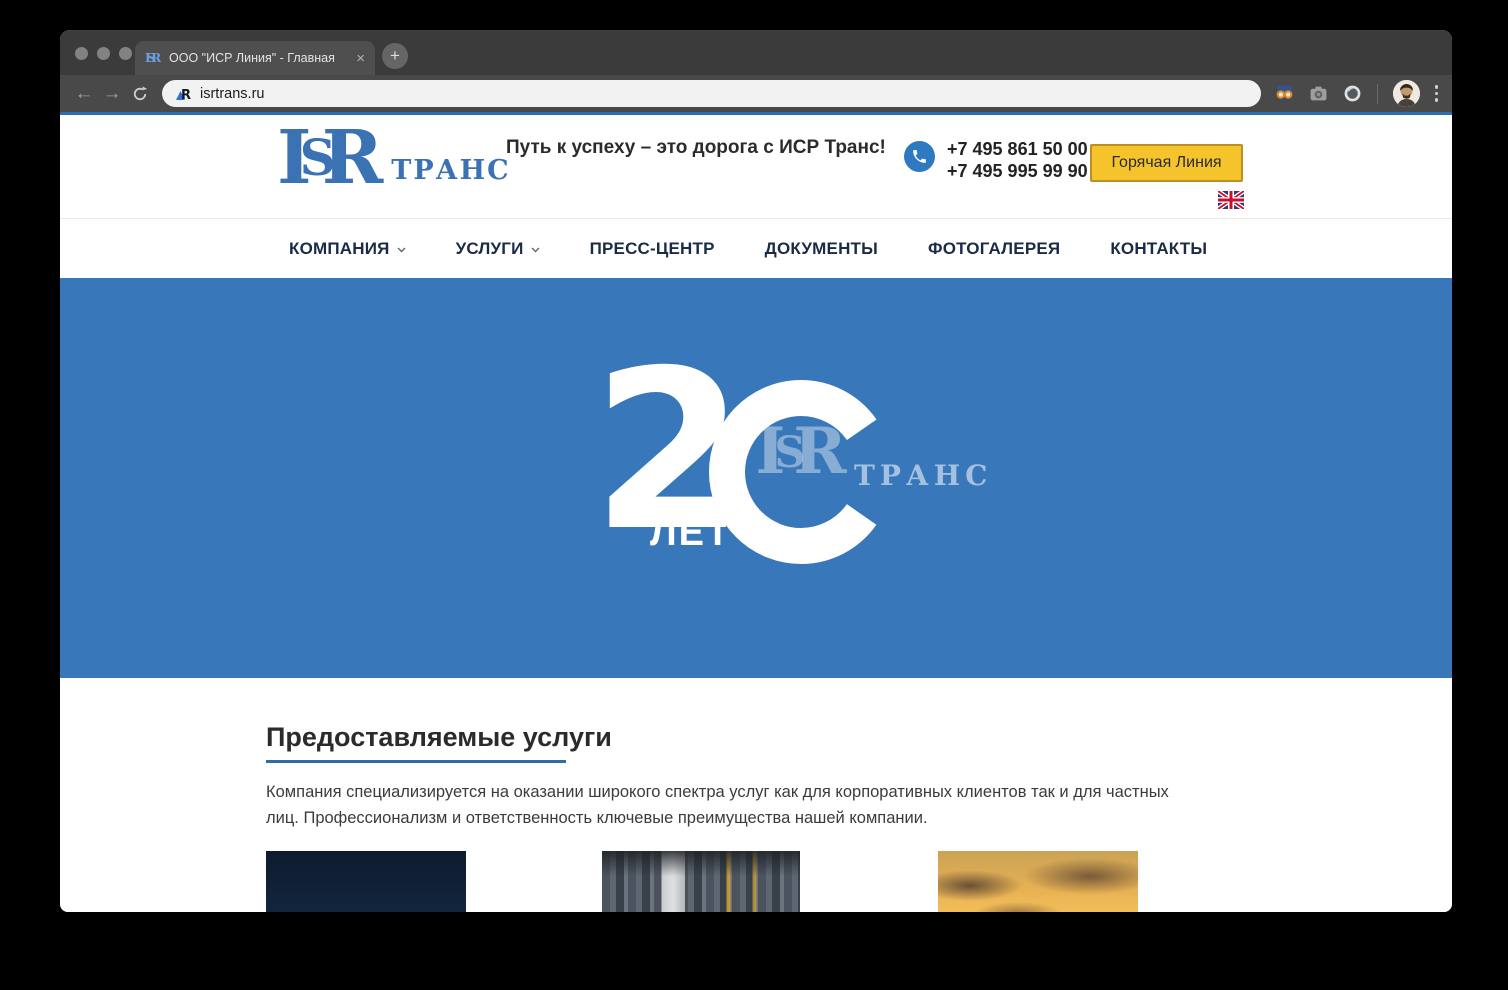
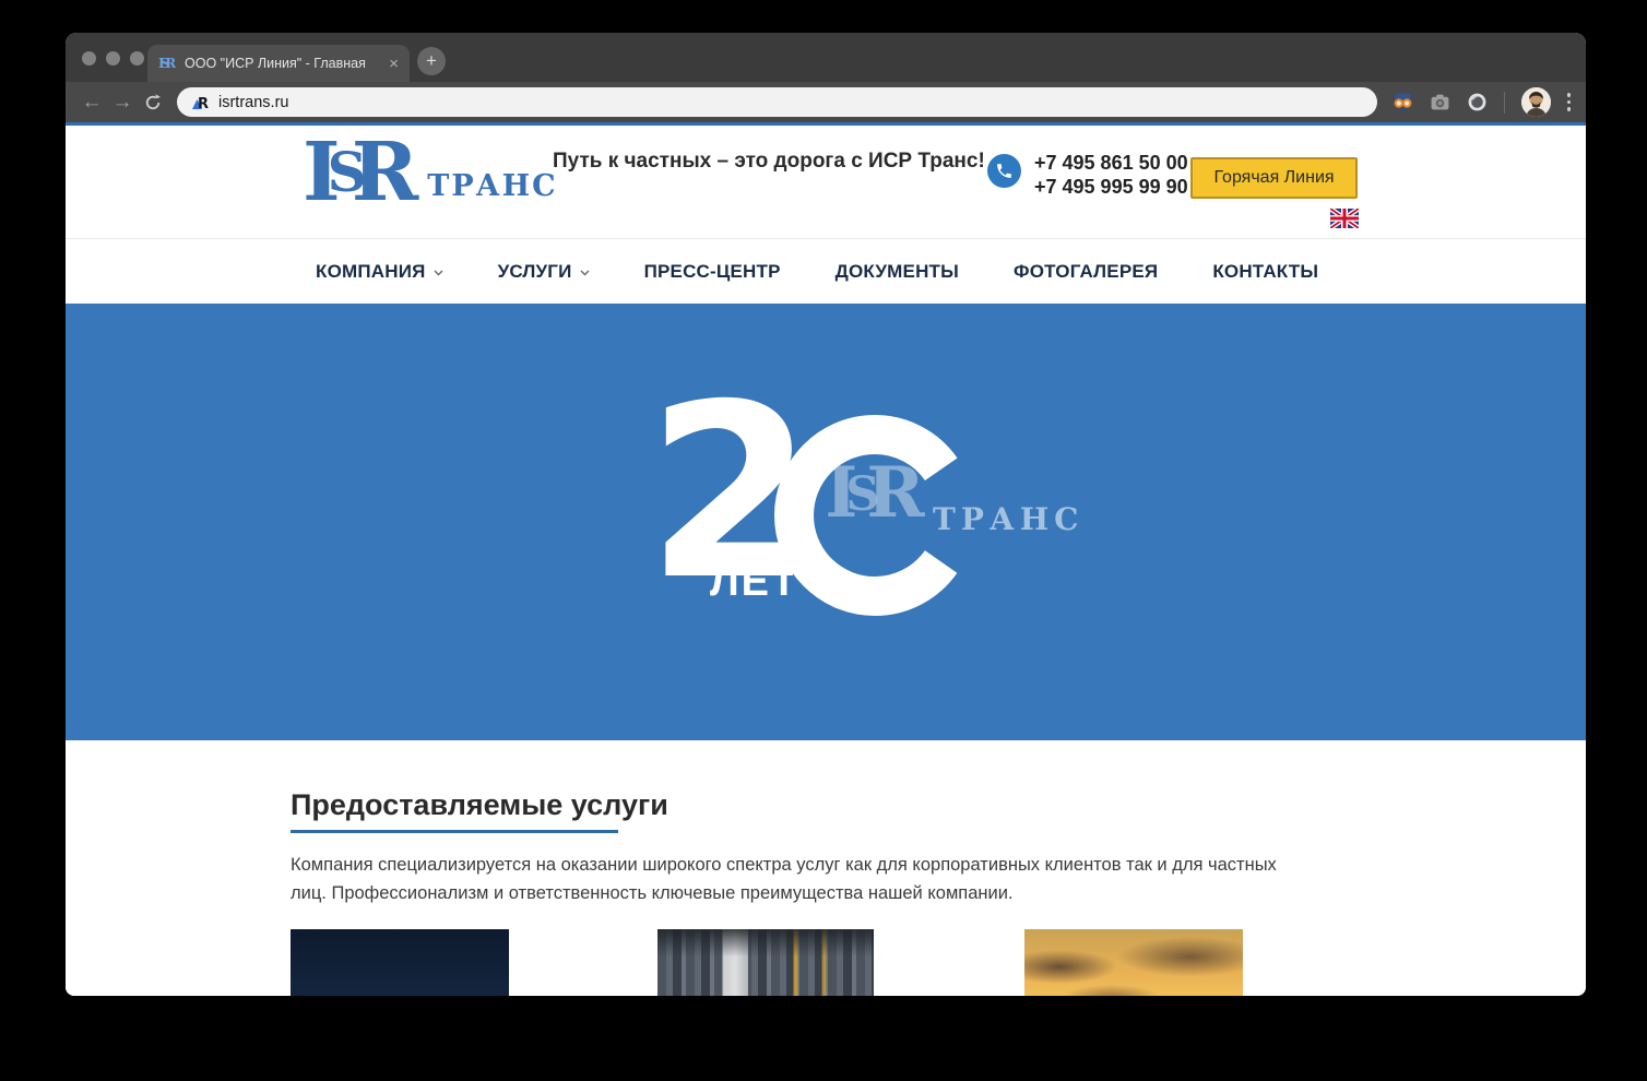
  ISR
  ООО "ИСР Линия" - Главная
  ×
  +
  ←
  →
  R
  isrtrans.ru
  I
  S
  R
  ТРАНС
- Путь к успеху – это дорога с ИСР Транс!
+ Путь к частных – это дорога с ИСР Транс!
  +7 495 861 50 00
  +7 495 995 99 90
  Горячая Линия
  КОМПАНИЯ
  УСЛУГИ
  ПРЕСС-ЦЕНТР
  ДОКУМЕНТЫ
  ФОТОГАЛЕРЕЯ
  КОНТАКТЫ
  2
  ЛЕТ
  I
  S
  R
  ТРАНС
  Предоставляемые услуги
  Компания специализируется на оказании широкого спектра услуг как для корпоративных клиентов так и для частных лиц. Профессионализм и ответственность ключевые преимущества нашей компании.
